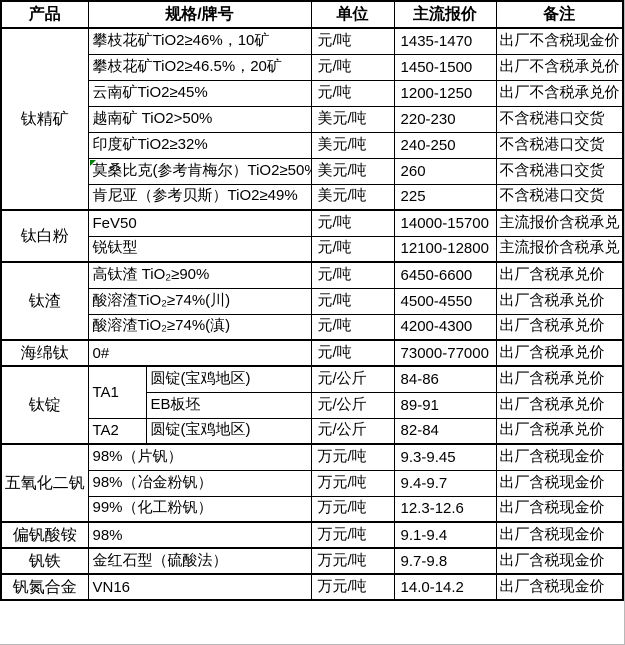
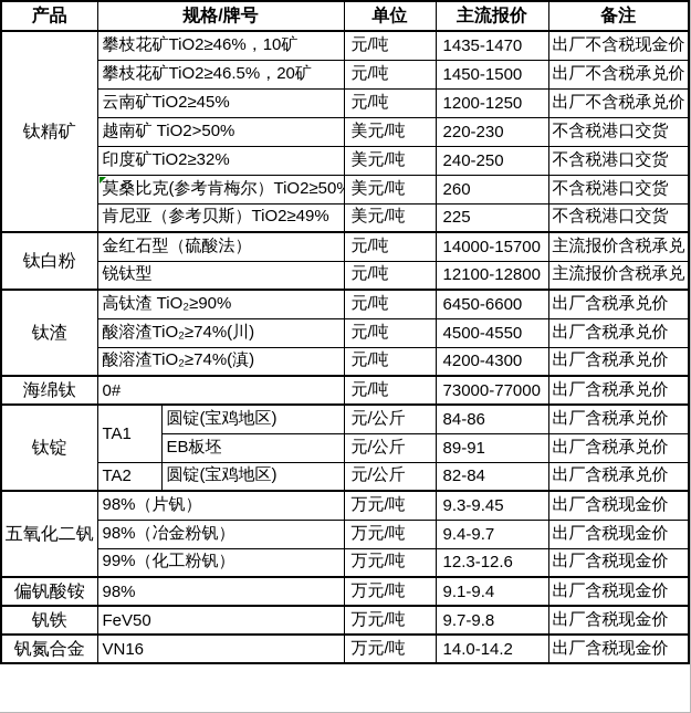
  产品	规格/牌号	单位	主流报价	备注
  钛精矿	攀枝花矿TiO2≥46%，10矿	元/吨	1435-1470	出厂不含税现金价
  攀枝花矿TiO2≥46.5%，20矿	元/吨	1450-1500	出厂不含税承兑价
  云南矿TiO2≥45%	元/吨	1200-1250	出厂不含税承兑价
  越南矿 TiO2>50%	美元/吨	220-230	不含税港口交货
  印度矿TiO2≥32%	美元/吨	240-250	不含税港口交货
  莫桑比克(参考肯梅尔）TiO2≥50	美元/吨	260	不含税港口交货
  肯尼亚（参考贝斯）TiO2≥49%	美元/吨	225	不含税港口交货
- 钛白粉	FeV50	元/吨	14000-15700	主流报价含税承兑
+ 钛白粉	金红石型（硫酸法）	元/吨	14000-15700	主流报价含税承兑
  锐钛型	元/吨	12100-12800	主流报价含税承兑
  钛渣	高钛渣 TiO₂≥90%	元/吨	6450-6600	出厂含税承兑价
  酸溶渣TiO₂≥74%(川)	元/吨	4500-4550	出厂含税承兑价
  酸溶渣TiO₂≥74%(滇)	元/吨	4200-4300	出厂含税承兑价
  海绵钛	0#	元/吨	73000-77000	出厂含税承兑价
  钛锭	TA1	圆锭(宝鸡地区)	元/公斤	84-86	出厂含税承兑价
  EB板坯	元/公斤	89-91	出厂含税承兑价
  TA2	圆锭(宝鸡地区)	元/公斤	82-84	出厂含税承兑价
  五氧化二钒	98%（片钒）	万元/吨	9.3-9.45	出厂含税现金价
  98%（冶金粉钒）	万元/吨	9.4-9.7	出厂含税现金价
  99%（化工粉钒）	万元/吨	12.3-12.6	出厂含税现金价
  偏钒酸铵	98%	万元/吨	9.1-9.4	出厂含税现金价
- 钒铁	金红石型（硫酸法）	万元/吨	9.7-9.8	出厂含税现金价
+ 钒铁	FeV50	万元/吨	9.7-9.8	出厂含税现金价
  钒氮合金	VN16	万元/吨	14.0-14.2	出厂含税现金价
